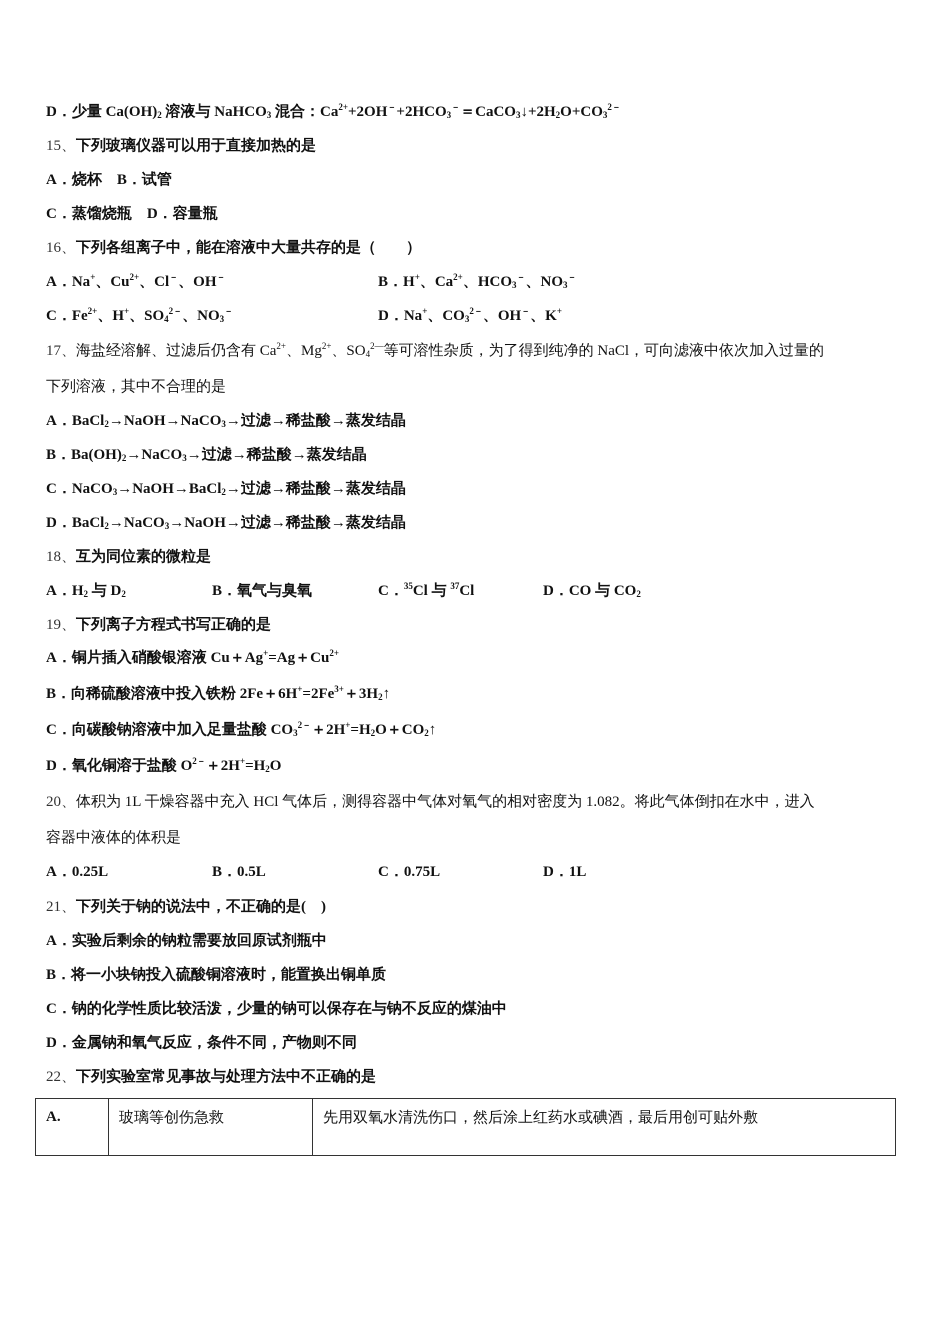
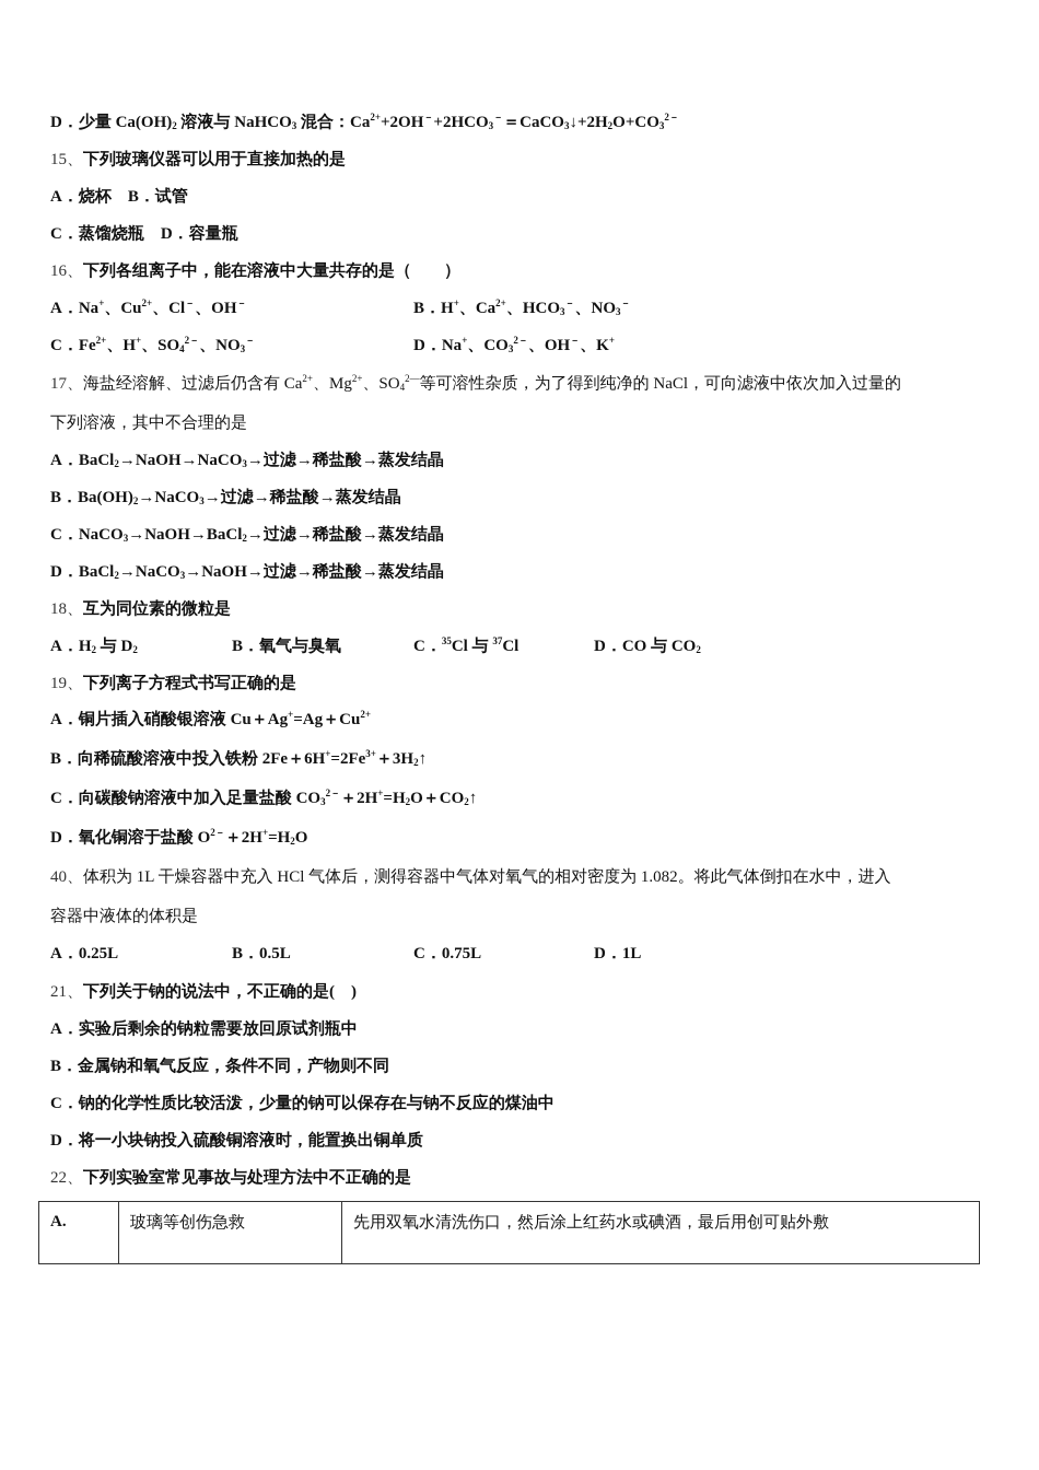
  D．少量 Ca(OH)2 溶液与 NaHCO3 混合：Ca2++2OH－+2HCO3－＝CaCO3↓+2H2O+CO32－
  15、下列玻璃仪器可以用于直接加热的是
  A．烧杯 B．试管
  C．蒸馏烧瓶 D．容量瓶
  16、下列各组离子中，能在溶液中大量共存的是（ ）
  A．Na+、Cu2+、Cl－、OH－
  B．H+、Ca2+、HCO3－、NO3－
  C．Fe2+、H+、SO42－、NO3－
  D．Na+、CO32－、OH－、K+
  17、海盐经溶解、过滤后仍含有 Ca2+、Mg2+、SO42—等可溶性杂质，为了得到纯净的 NaCl，可向滤液中依次加入过量的
  下列溶液，其中不合理的是
  A．BaCl2→NaOH→NaCO3→过滤→稀盐酸→蒸发结晶
  B．Ba(OH)2→NaCO3→过滤→稀盐酸→蒸发结晶
  C．NaCO3→NaOH→BaCl2→过滤→稀盐酸→蒸发结晶
  D．BaCl2→NaCO3→NaOH→过滤→稀盐酸→蒸发结晶
  18、互为同位素的微粒是
  A．H2 与 D2
  B．氧气与臭氧
  C．35Cl 与 37Cl
  D．CO 与 CO2
  19、下列离子方程式书写正确的是
  A．铜片插入硝酸银溶液 Cu＋Ag+=Ag＋Cu2+
  B．向稀硫酸溶液中投入铁粉 2Fe＋6H+=2Fe3+＋3H2↑
  C．向碳酸钠溶液中加入足量盐酸 CO32－＋2H+=H2O＋CO2↑
  D．氧化铜溶于盐酸 O2－＋2H+=H2O
- 20、体积为 1L 干燥容器中充入 HCl 气体后，测得容器中气体对氧气的相对密度为 1.082。将此气体倒扣在水中，进入
+ 40、体积为 1L 干燥容器中充入 HCl 气体后，测得容器中气体对氧气的相对密度为 1.082。将此气体倒扣在水中，进入
  容器中液体的体积是
  A．0.25L
  B．0.5L
  C．0.75L
  D．1L
  21、下列关于钠的说法中，不正确的是( )
  A．实验后剩余的钠粒需要放回原试剂瓶中
- B．将一小块钠投入硫酸铜溶液时，能置换出铜单质
+ B．金属钠和氧气反应，条件不同，产物则不同
  C．钠的化学性质比较活泼，少量的钠可以保存在与钠不反应的煤油中
- D．金属钠和氧气反应，条件不同，产物则不同
+ D．将一小块钠投入硫酸铜溶液时，能置换出铜单质
  22、下列实验室常见事故与处理方法中不正确的是
  A.	玻璃等创伤急救	先用双氧水清洗伤口，然后涂上红药水或碘酒，最后用创可贴外敷
